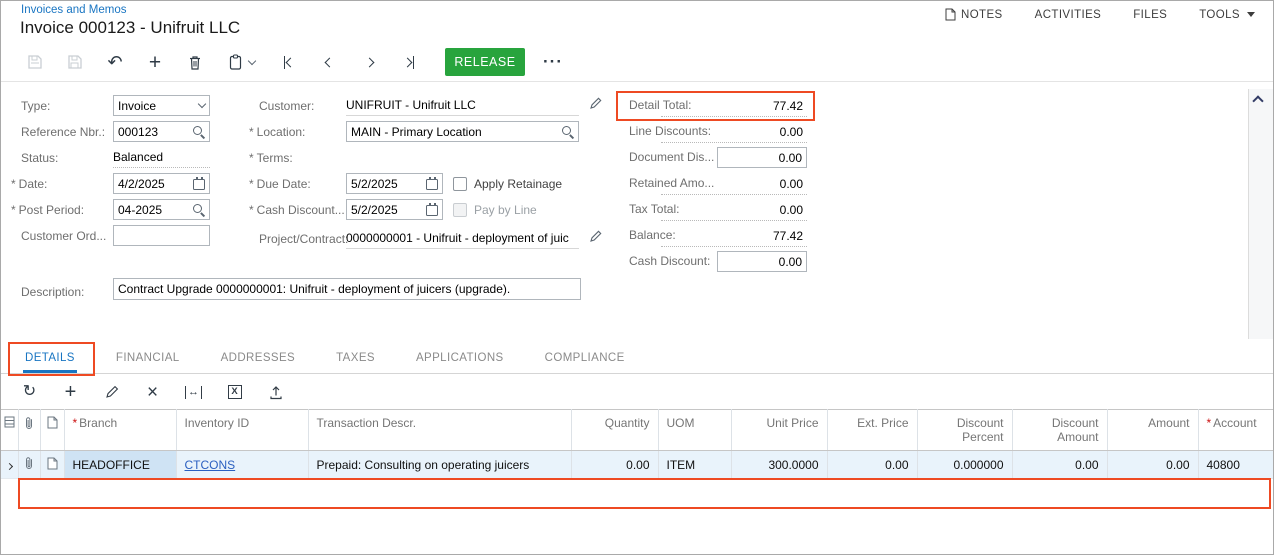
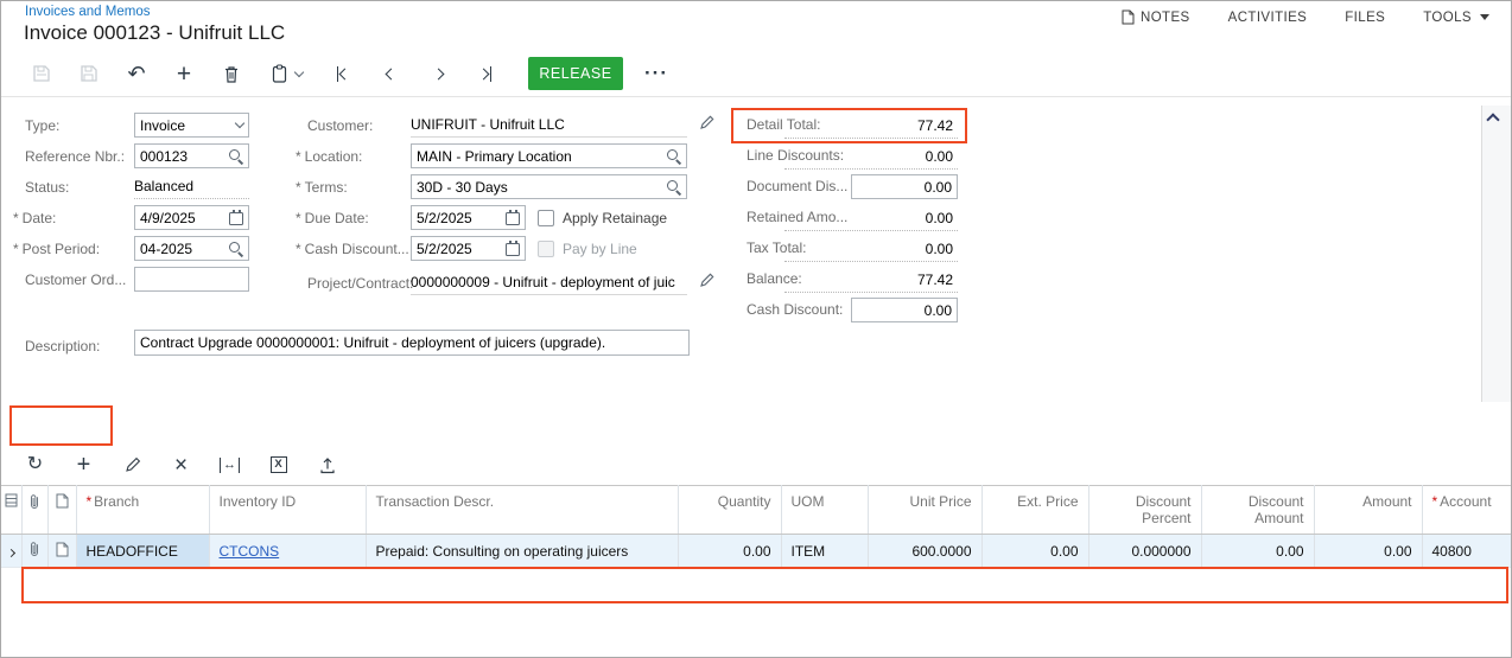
  Invoices and Memos
  Invoice 000123 - Unifruit LLC
  NOTES
  ACTIVITIES
  FILES
  TOOLS
  ↶
  +
  RELEASE
  ···
  Type:
  Invoice
  Reference Nbr.:
  000123
  Status:
  Balanced
  *
  Date:
- 4/2/2025
+ 4/9/2025
  *
  Post Period:
  04-2025
  Customer Ord...
  Customer:
  UNIFRUIT - Unifruit LLC
  *
  Location:
  MAIN - Primary Location
  *
  Terms:
+ 30D - 30 Days
  *
  Due Date:
  5/2/2025
  Apply Retainage
  *
  Cash Discount...
  5/2/2025
  Pay by Line
  Project/Contract:
- 0000000001 - Unifruit - deployment of juic
+ 0000000009 - Unifruit - deployment of juic
  Detail Total:
  77.42
  Line Discounts:
  0.00
  Document Dis...
  0.00
  Retained Amo...
  0.00
  Tax Total:
  0.00
  Balance:
  77.42
  Cash Discount:
  0.00
  Description:
  Contract Upgrade 0000000001: Unifruit - deployment of juicers (upgrade).
- DETAILS
- FINANCIAL
- ADDRESSES
- TAXES
- APPLICATIONS
- COMPLIANCE
  ↻
  +
  ×
  ↔
  X
  			* Branch	Inventory ID	Transaction Descr.	Quantity	UOM	Unit Price	Ext. Price	Discount Percent	Discount Amount	Amount	* Account
- 			HEADOFFICE	CTCONS	Prepaid: Consulting on operating juicers	0.00	ITEM	300.0000	0.00	0.000000	0.00	0.00	40800
+ 			HEADOFFICE	CTCONS	Prepaid: Consulting on operating juicers	0.00	ITEM	600.0000	0.00	0.000000	0.00	0.00	40800
